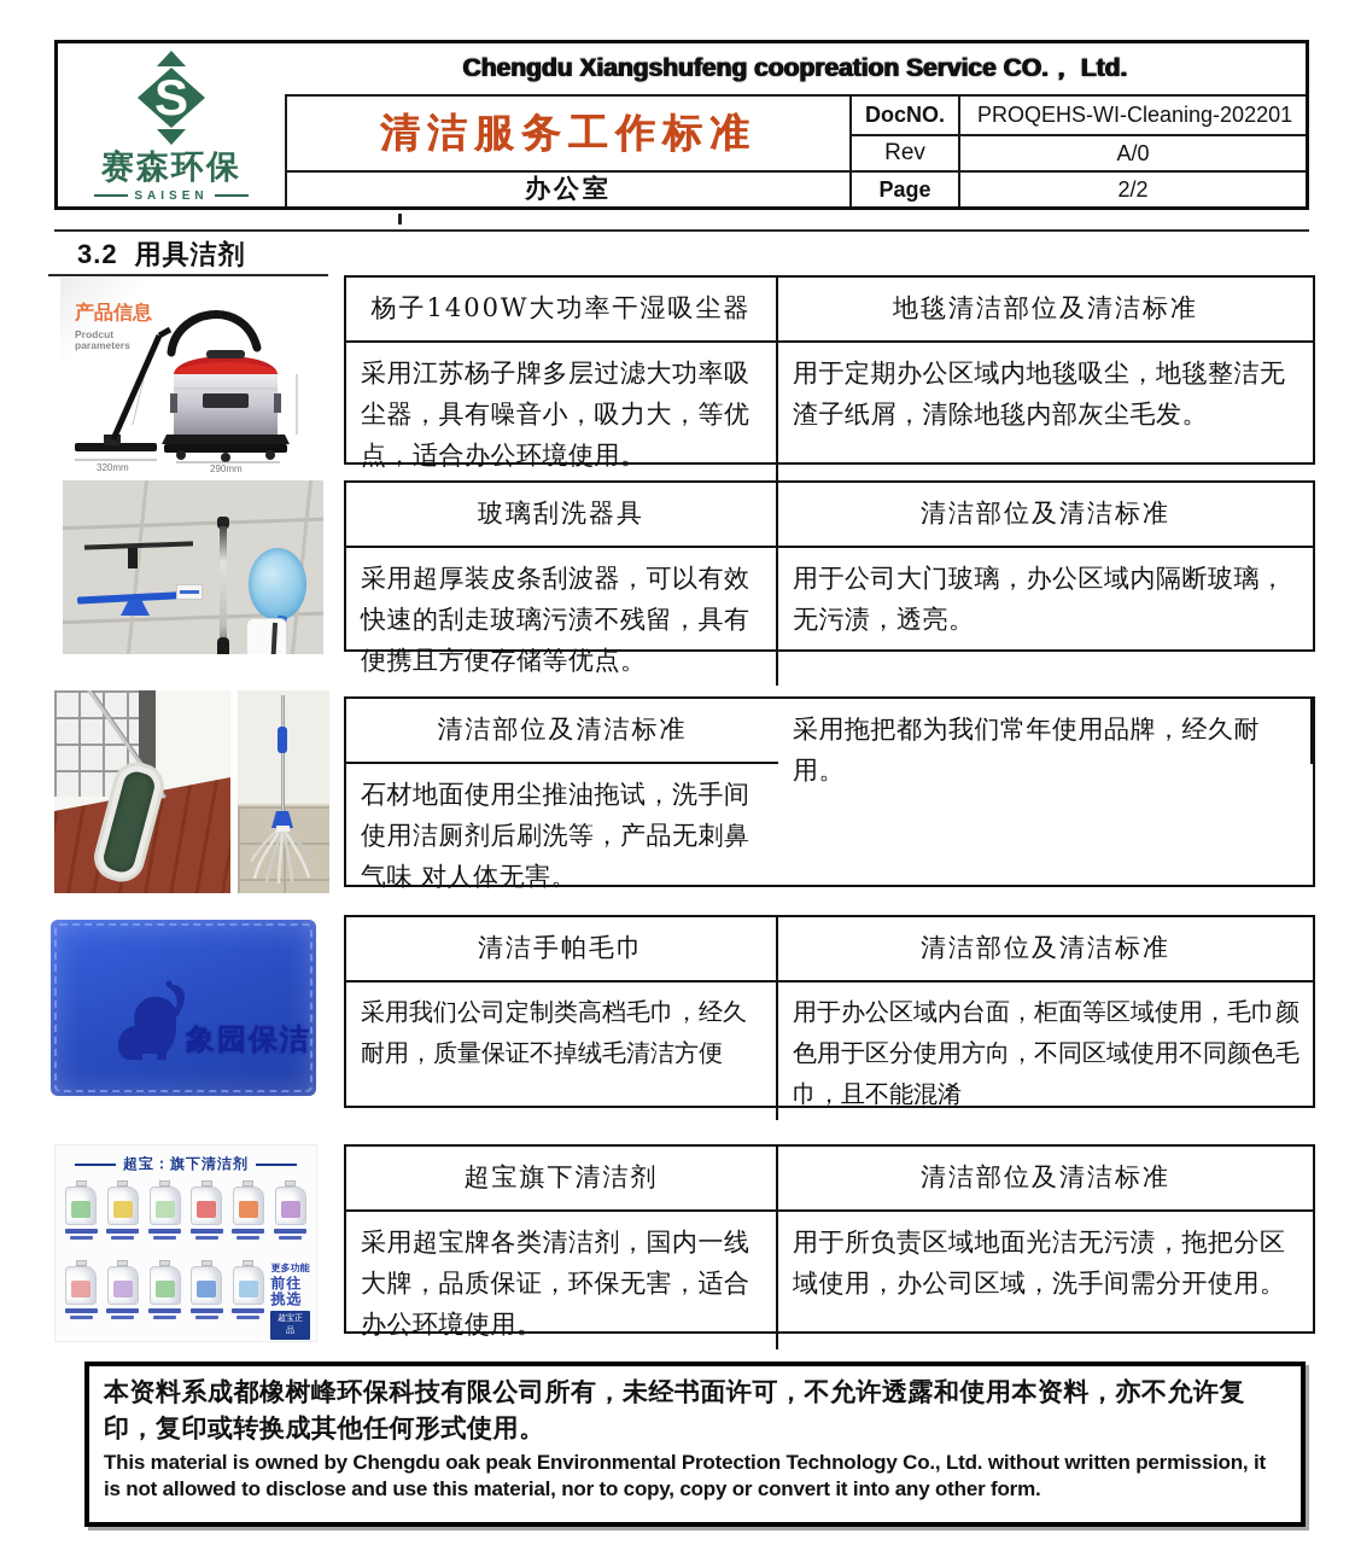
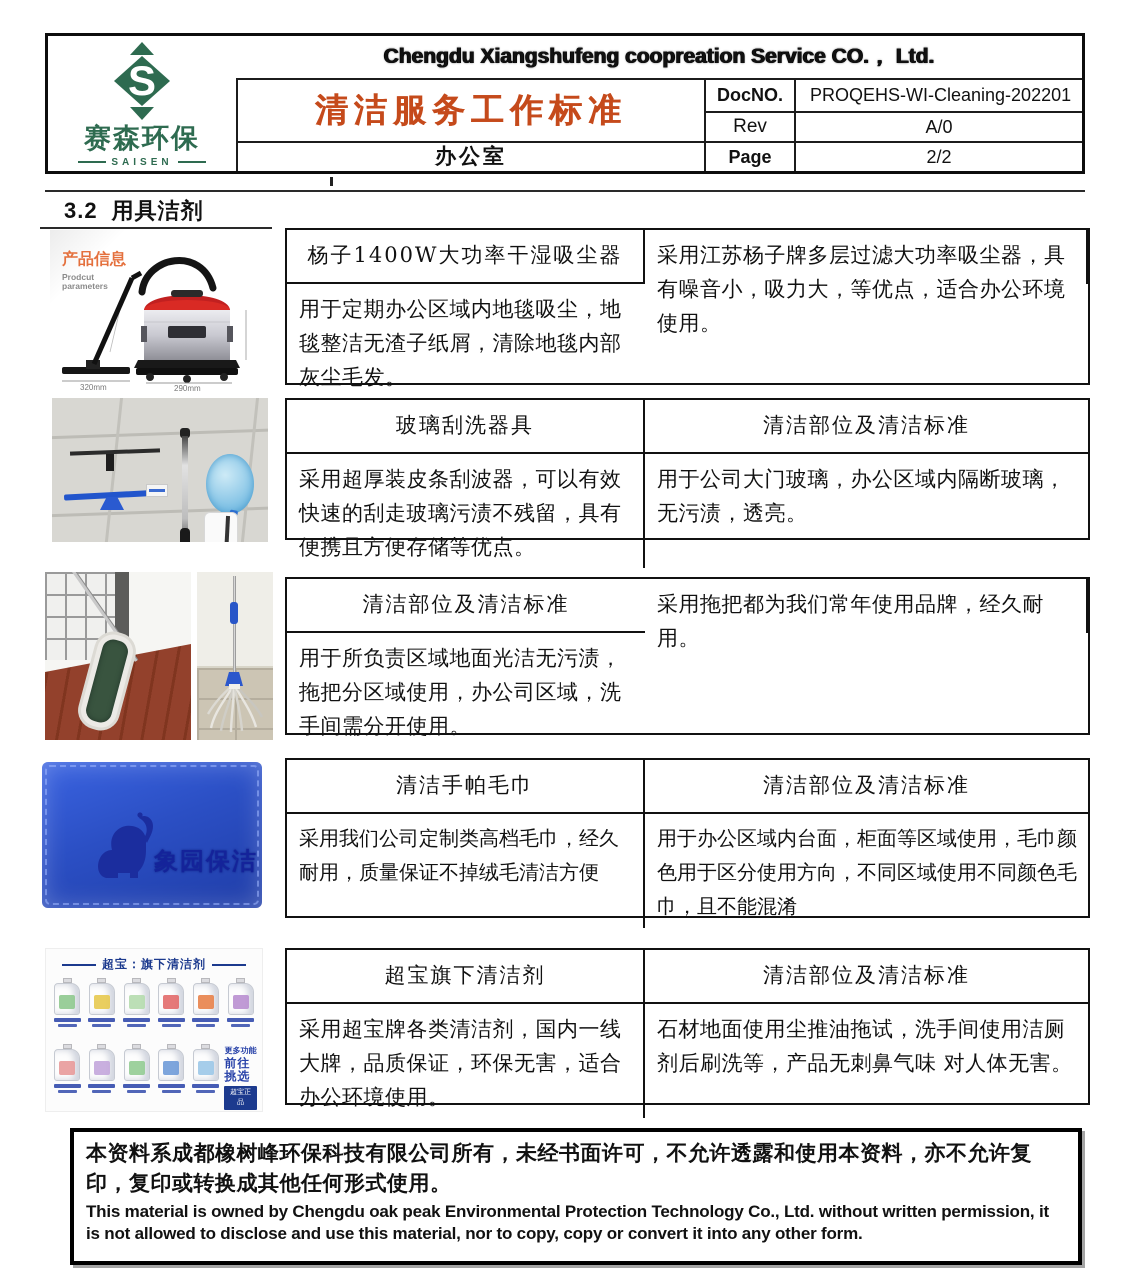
  S
  赛森环保
  SAISEN
  Chengdu Xiangshufeng coopreation Service CO.， Ltd.
  清洁服务工作标准
  DocNO.
  PROQEHS-WI-Cleaning-202201
  Rev
  A/0
  办公室
  Page
  2/2
  3.2 用具洁剂
  产品信息
  Prodcut
  parameters
  320mm
  290mm
  杨子1400W大功率干湿吸尘器
- 地毯清洁部位及清洁标准
  采用江苏杨子牌多层过滤大功率吸尘器，具有噪音小，吸力大，等优点，适合办公环境使用。
  用于定期办公区域内地毯吸尘，地毯整洁无渣子纸屑，清除地毯内部灰尘毛发。
  玻璃刮洗器具
  清洁部位及清洁标准
  采用超厚装皮条刮波器，可以有效快速的刮走玻璃污渍不残留，具有便携且方便存储等优点。
  用于公司大门玻璃，办公区域内隔断玻璃，无污渍，透亮。
  清洁部位及清洁标准
  采用拖把都为我们常年使用品牌，经久耐用。
- 石材地面使用尘推油拖试，洗手间使用洁厕剂后刷洗等，产品无刺鼻气味 对人体无害。
+ 用于所负责区域地面光洁无污渍，拖把分区域使用，办公司区域，洗手间需分开使用。
  象园保洁
  清洁手帕毛巾
  清洁部位及清洁标准
  采用我们公司定制类高档毛巾，经久耐用，质量保证不掉绒毛清洁方便
  用于办公区域内台面，柜面等区域使用，毛巾颜色用于区分使用方向，不同区域使用不同颜色毛巾，且不能混淆
  超宝：旗下清洁剂
  更多功能
  前往挑选
  超宝旗下清洁剂
  清洁部位及清洁标准
  采用超宝牌各类清洁剂，国内一线大牌，品质保证，环保无害，适合办公环境使用。
- 用于所负责区域地面光洁无污渍，拖把分区域使用，办公司区域，洗手间需分开使用。
+ 石材地面使用尘推油拖试，洗手间使用洁厕剂后刷洗等，产品无刺鼻气味 对人体无害。
  本资料系成都橡树峰环保科技有限公司所有，未经书面许可，不允许透露和使用本资料，亦不允许复印，复印或转换成其他任何形式使用。
  This material is owned by Chengdu oak peak Environmental Protection Technology Co., Ltd. without written permission, it is not allowed to disclose and use this material, nor to copy, copy or convert it into any other form.
